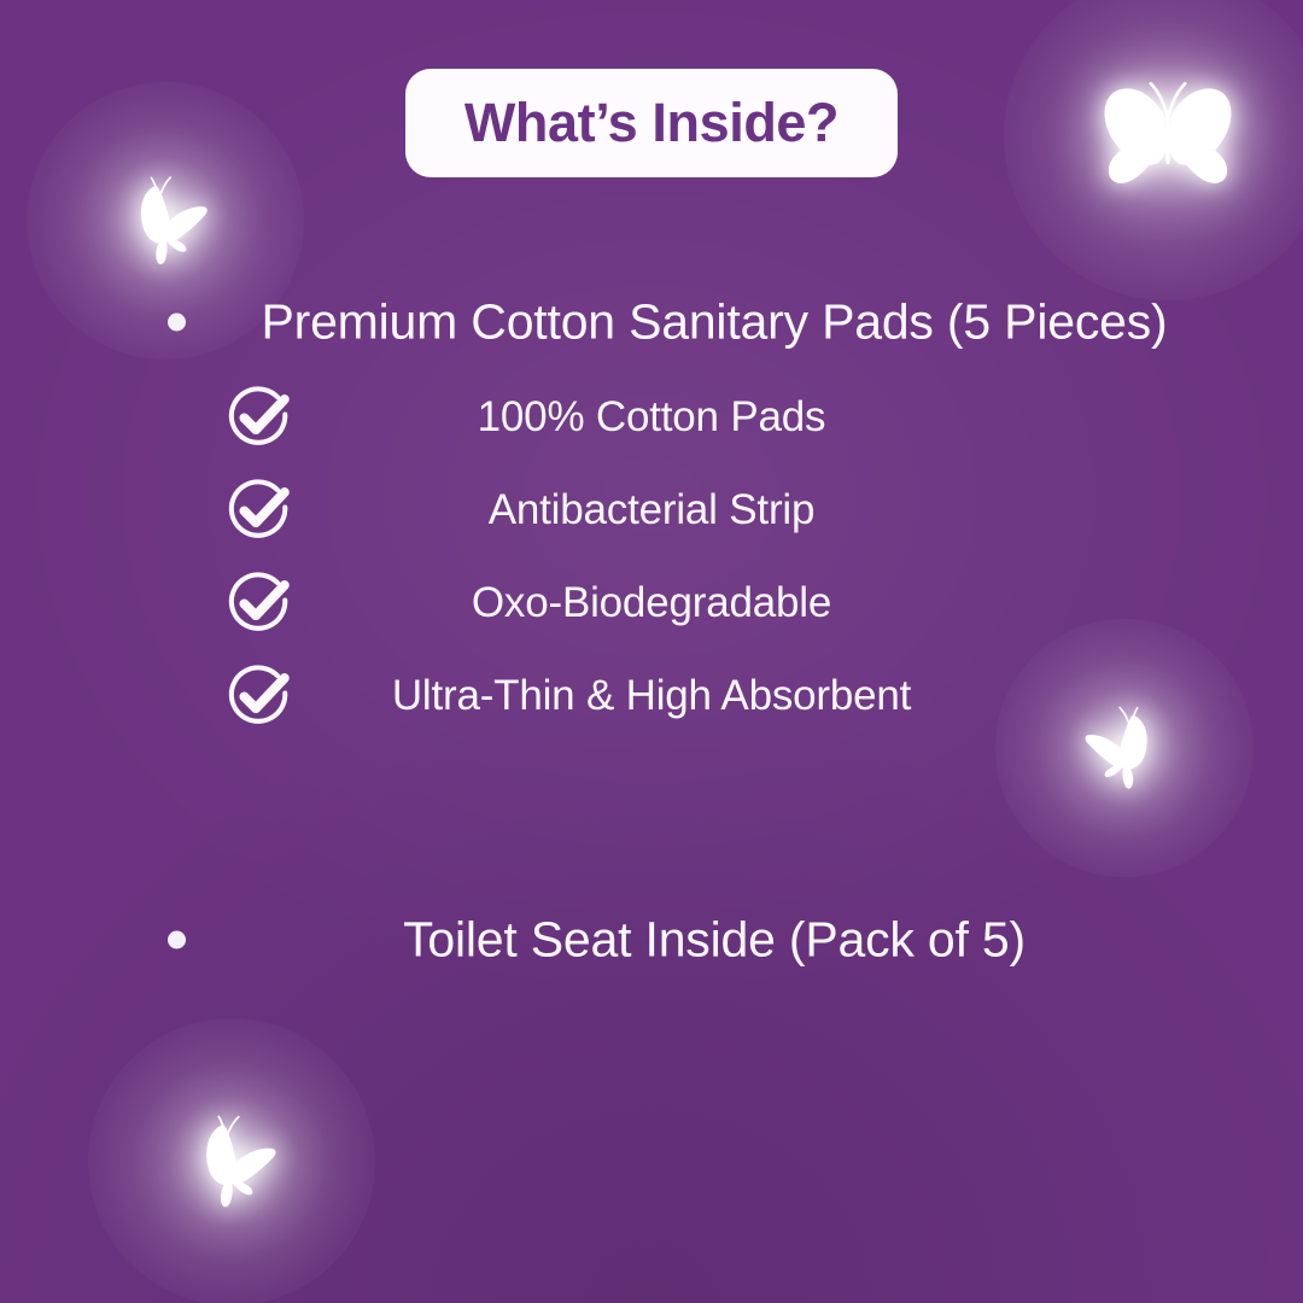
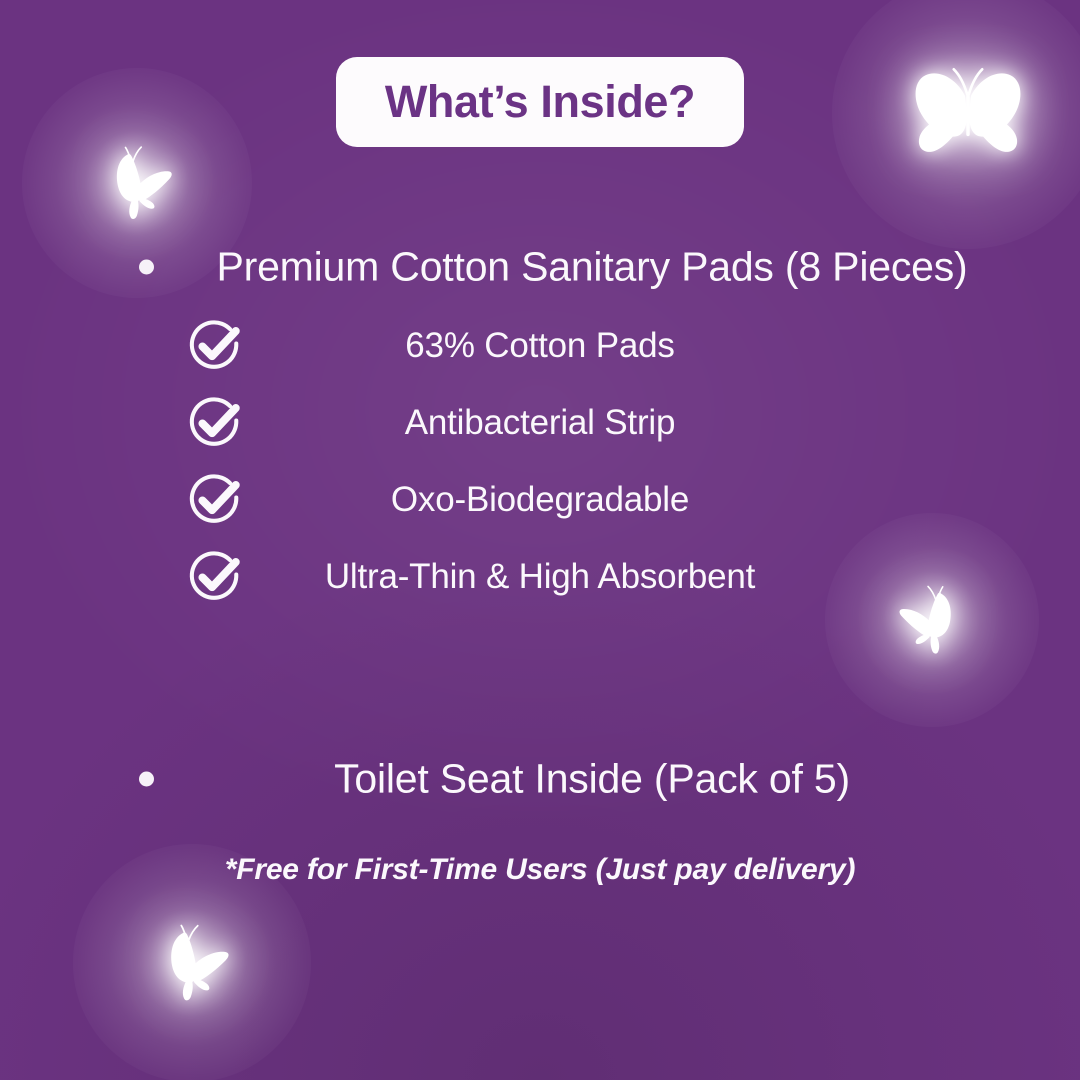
  What’s Inside?
- Premium Cotton Sanitary Pads (5 Pieces)
+ Premium Cotton Sanitary Pads (8 Pieces)
- 100% Cotton Pads
+ 63% Cotton Pads
  Antibacterial Strip
  Oxo-Biodegradable
  Ultra-Thin & High Absorbent
  Toilet Seat Inside (Pack of 5)
+ *Free for First-Time Users (Just pay delivery)
